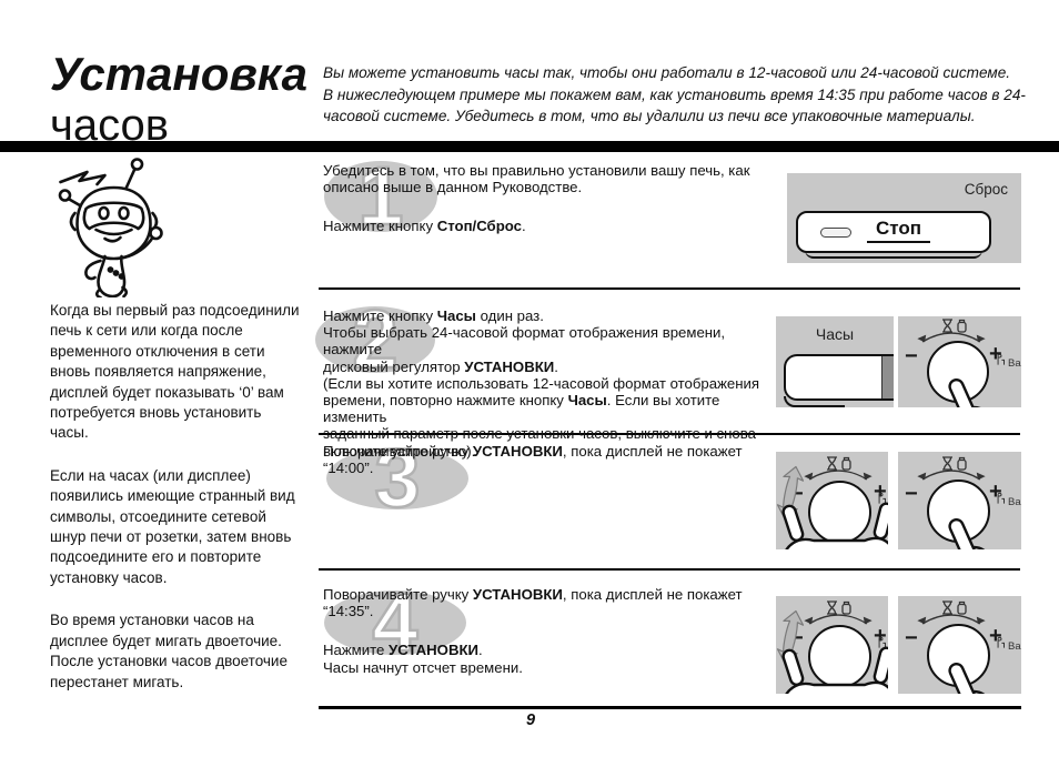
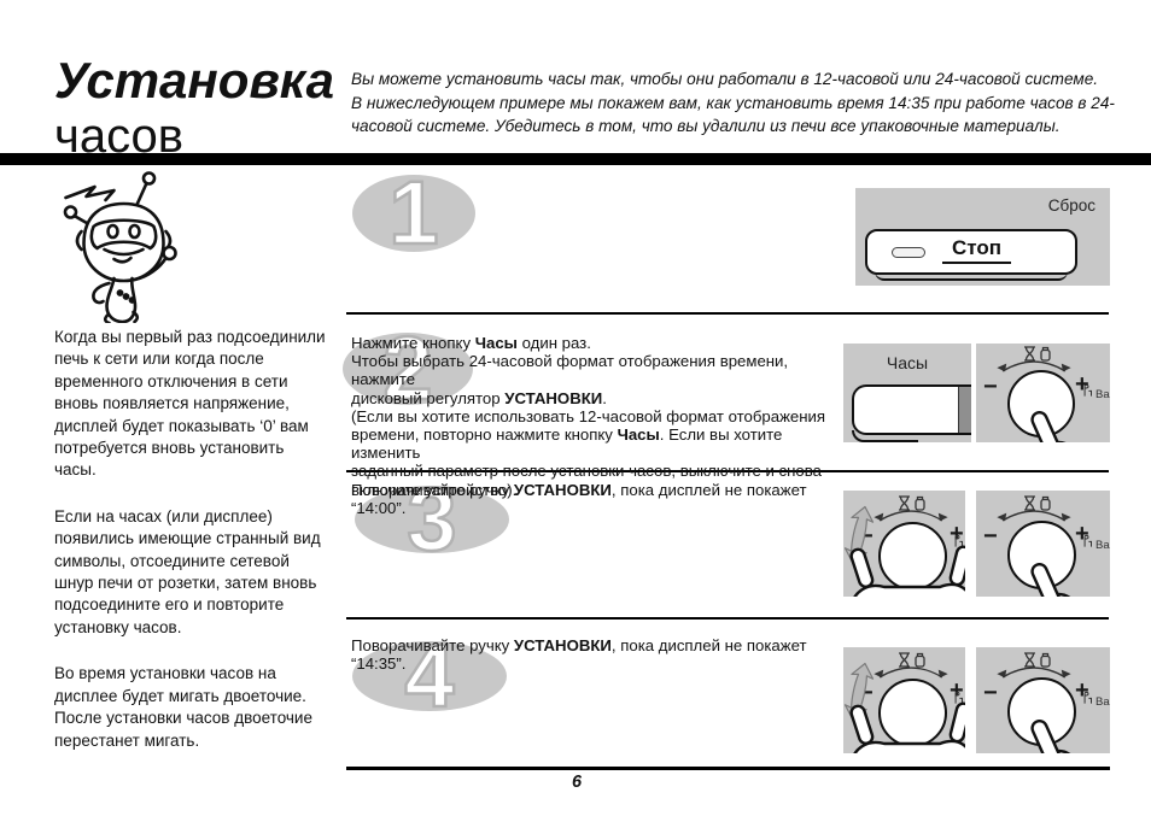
  Установка
  часов
  Вы можете установить часы так, чтобы они работали в 12-часовой или 24-часовой системе.
  В нижеследующем примере мы покажем вам, как установить время 14:35 при работе часов в 24-
  часовой системе. Убедитесь в том, что вы удалили из печи все упаковочные материалы.
  Когда вы первый раз подсоединили
  печь к сети или когда после
  временного отключения в сети
  вновь появляется напряжение,
  дисплей будет показывать ‘0’ вам
  потребуется вновь установить
  часы.
  Если на часах (или дисплее)
  появились имеющие странный вид
  символы, отсоедините сетевой
  шнур печи от розетки, затем вновь
  подсоедините его и повторите
  установку часов.
  Во время установки часов на
  дисплее будет мигать двоеточие.
  После установки часов двоеточие
  перестанет мигать.
  1
- Убедитесь в том, что вы правильно установили вашу печь, как
- описано выше в данном Руководстве.
- Нажмите кнопку Стоп/Сброс.
  Сброс
  Стоп
  2
  Нажмите кнопку Часы один раз.
  Чтобы выбрать 24-часовой формат отображения времени, нажмите
  дисковый регулятор УСТАНОВКИ.
  (Если вы хотите использовать 12-часовой формат отображения
  времени, повторно нажмите кнопку Часы. Если вы хотите изменить
  заданный параметр после установки часов, выключите и снова
  включите устройство).
  Часы
  −
  +
  Ва
  3
  Поворачивайте ручку УСТАНОВКИ, пока дисплей не покажет
  “14:00”.
  −
  +
  −
  +
  Ва
  4
  Поворачивайте ручку УСТАНОВКИ, пока дисплей не покажет
  “14:35”.
- Нажмите УСТАНОВКИ.
- Часы начнут отсчет времени.
  −
  +
  −
  +
  Ва
- 9
+ 6
